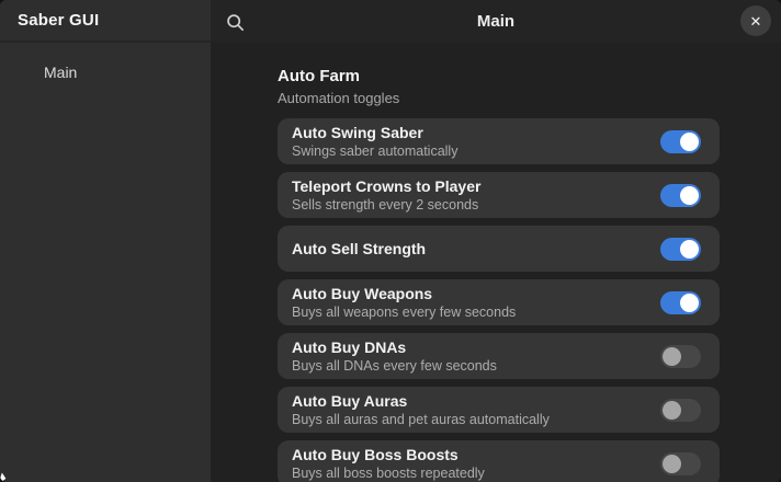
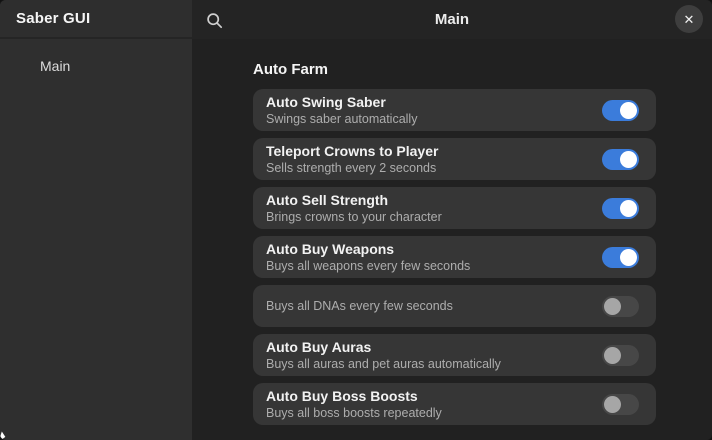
  Saber GUI
  Main
  Main
  ✕
  Auto Farm
- Automation toggles
  Auto Swing Saber
  Swings saber automatically
  Teleport Crowns to Player
  Sells strength every 2 seconds
  Auto Sell Strength
+ Brings crowns to your character
  Auto Buy Weapons
  Buys all weapons every few seconds
- Auto Buy DNAs
  Buys all DNAs every few seconds
  Auto Buy Auras
  Buys all auras and pet auras automatically
  Auto Buy Boss Boosts
  Buys all boss boosts repeatedly
